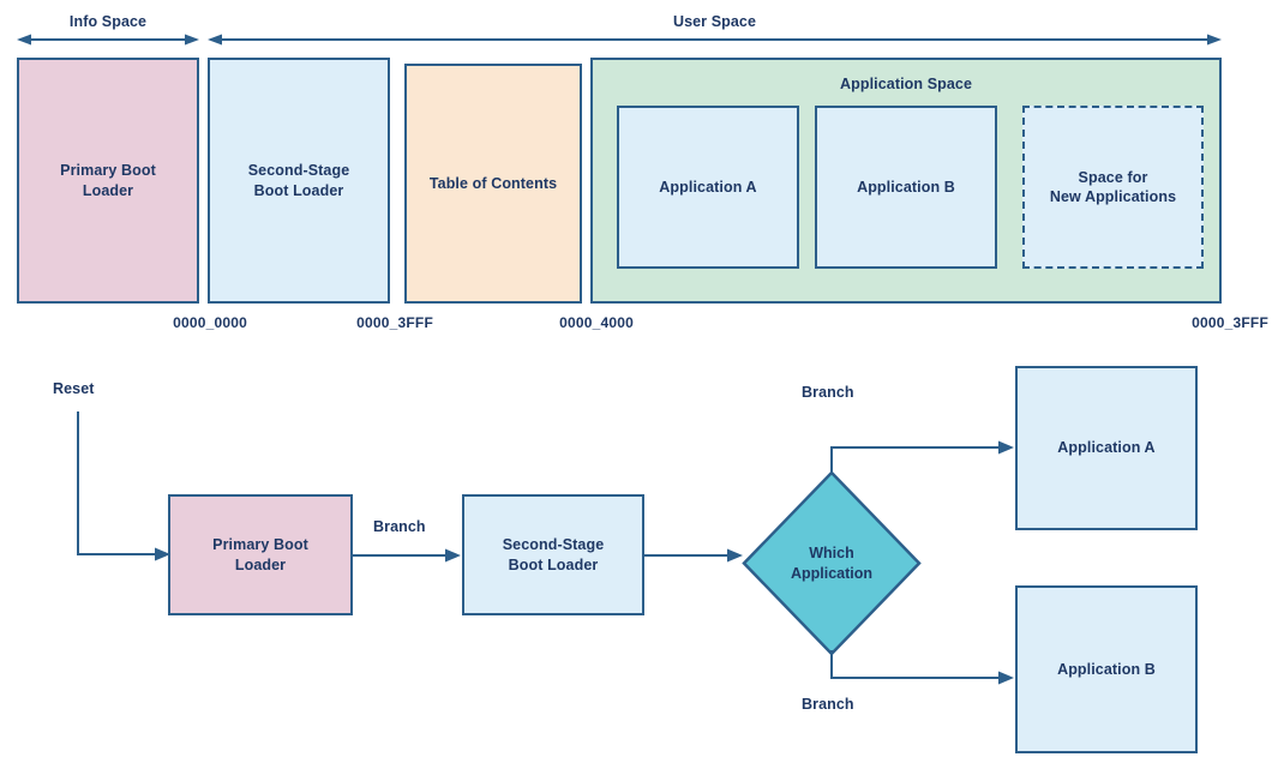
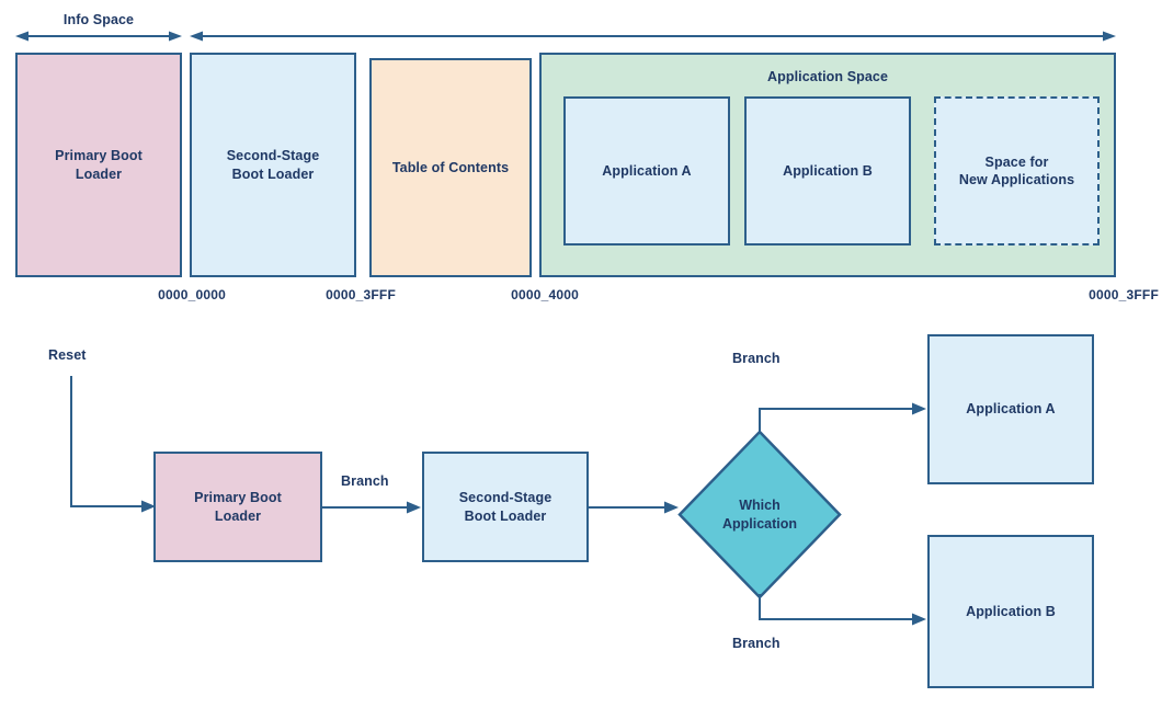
  Info Space
- User Space
  Primary Boot
  Loader
  Second-Stage
  Boot Loader
  Table of Contents
  Application Space
  Application A
  Application B
  Space for
  New Applications
  0000_0000
  0000_3FFF
  0000_4000
  0000_3FFF
  Reset
  Primary Boot
  Loader
  Branch
  Second-Stage
  Boot Loader
  Which
  Application
  Branch
  Application A
  Branch
  Application B
